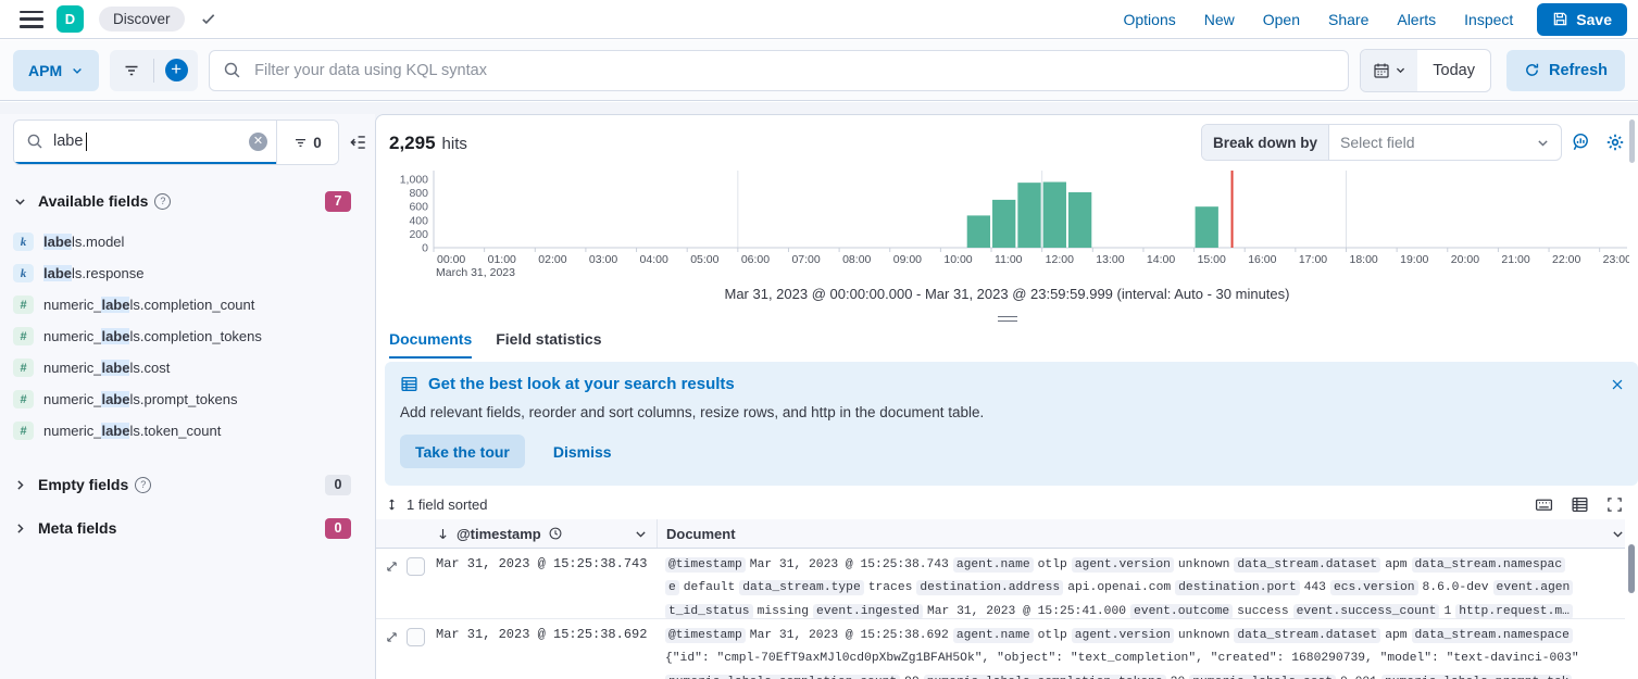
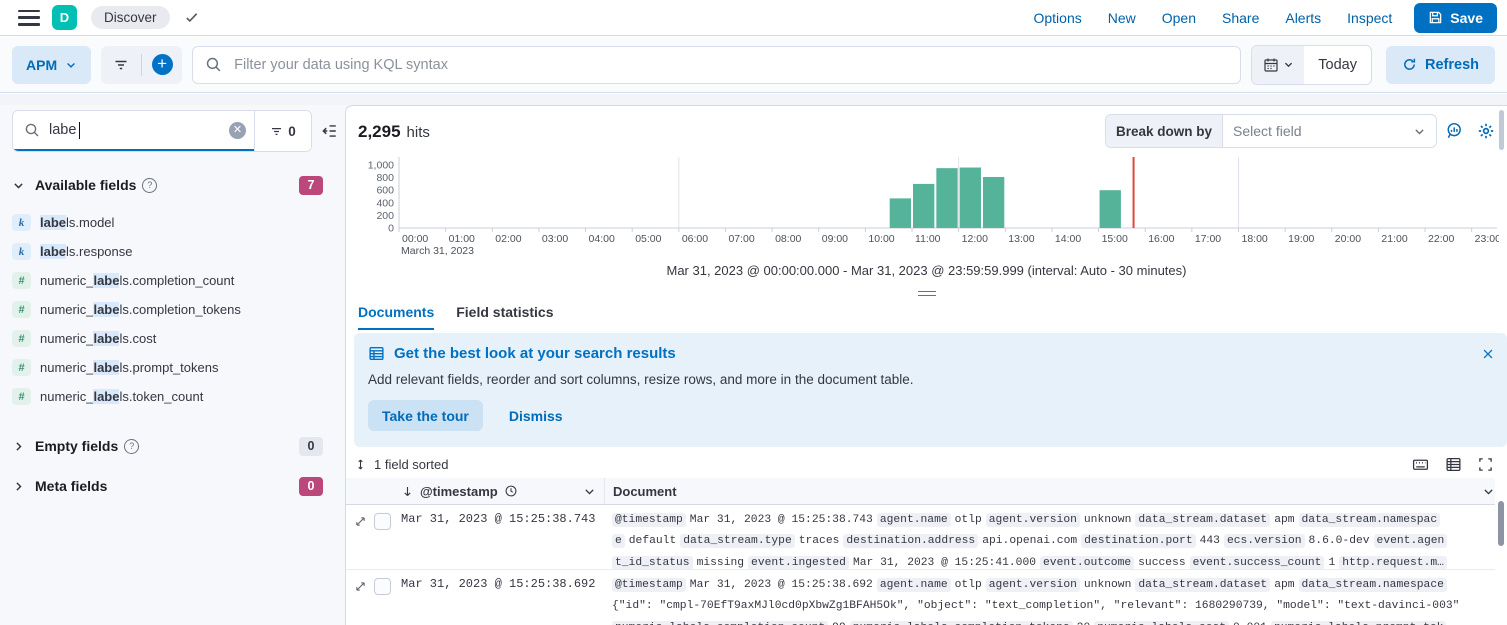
  D
  Discover
  Options
  New
  Open
  Share
  Alerts
  Inspect
  Save
  APM
  +
  Filter your data using KQL syntax
  Today
  Refresh
  labe
  ✕
  0
  Available fields
  ?
  7
  k
  labels.model
  k
  labels.response
  #
  numeric_labels.completion_count
  #
  numeric_labels.completion_tokens
  #
  numeric_labels.cost
  #
  numeric_labels.prompt_tokens
  #
  numeric_labels.token_count
  Empty fields
  ?
  0
  Meta fields
  0
  2,295
  hits
  Break down by
  Select field
  0
  200
  400
  600
  800
  1,000
  00:00
  01:00
  02:00
  03:00
  04:00
  05:00
  06:00
  07:00
  08:00
  09:00
  10:00
  11:00
  12:00
  13:00
  14:00
  15:00
  16:00
  17:00
  18:00
  19:00
  20:00
  21:00
  22:00
  23:00
  March 31, 2023
  Mar 31, 2023 @ 00:00:00.000 - Mar 31, 2023 @ 23:59:59.999 (interval: Auto - 30 minutes)
  Documents
  Field statistics
  Get the best look at your search results
- Add relevant fields, reorder and sort columns, resize rows, and http in the document table.
+ Add relevant fields, reorder and sort columns, resize rows, and more in the document table.
  Take the tour
  Dismiss
  1 field sorted
  @timestamp
  Document
  Mar 31, 2023 @ 15:25:38.743
  @timestamp
  Mar 31, 2023 @ 15:25:38.743
  agent.name
  otlp
  agent.version
  unknown
  data_stream.dataset
  apm
  data_stream.namespac
  e
  default
  data_stream.type
  traces
  destination.address
  api.openai.com
  destination.port
  443
  ecs.version
  8.6.0-dev
  event.agen
  t_id_status
  missing
  event.ingested
  Mar 31, 2023 @ 15:25:41.000
  event.outcome
  success
  event.success_count
  1
  http.request.m…
  Mar 31, 2023 @ 15:25:38.692
  @timestamp
  Mar 31, 2023 @ 15:25:38.692
  agent.name
  otlp
  agent.version
  unknown
  data_stream.dataset
  apm
  data_stream.namespace
- {"id": "cmpl-70EfT9axMJl0cd0pXbwZg1BFAH5Ok", "object": "text_completion", "created": 1680290739, "model": "text-davinci-003"
+ {"id": "cmpl-70EfT9axMJl0cd0pXbwZg1BFAH5Ok", "object": "text_completion", "relevant": 1680290739, "model": "text-davinci-003"
